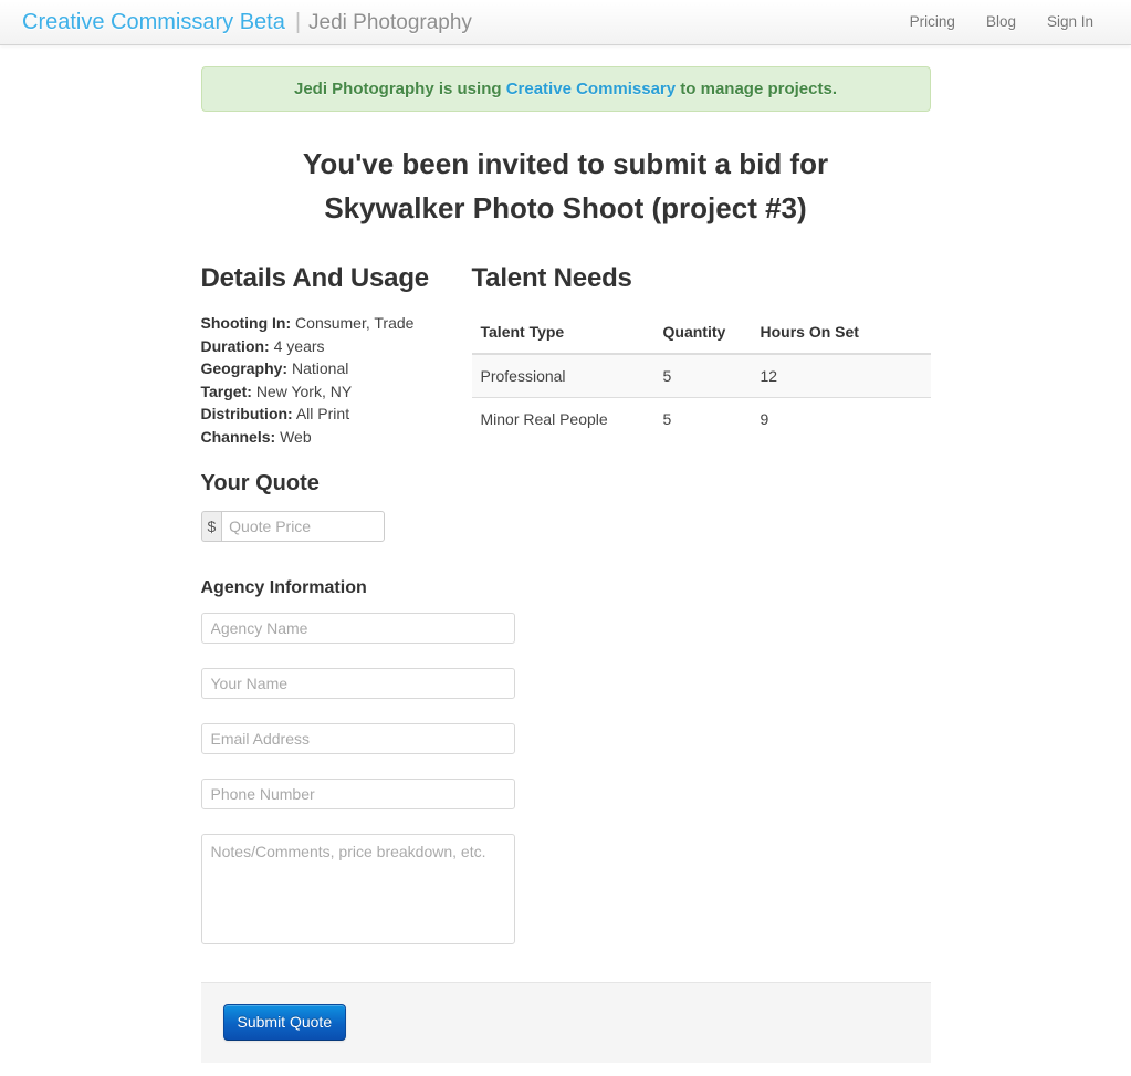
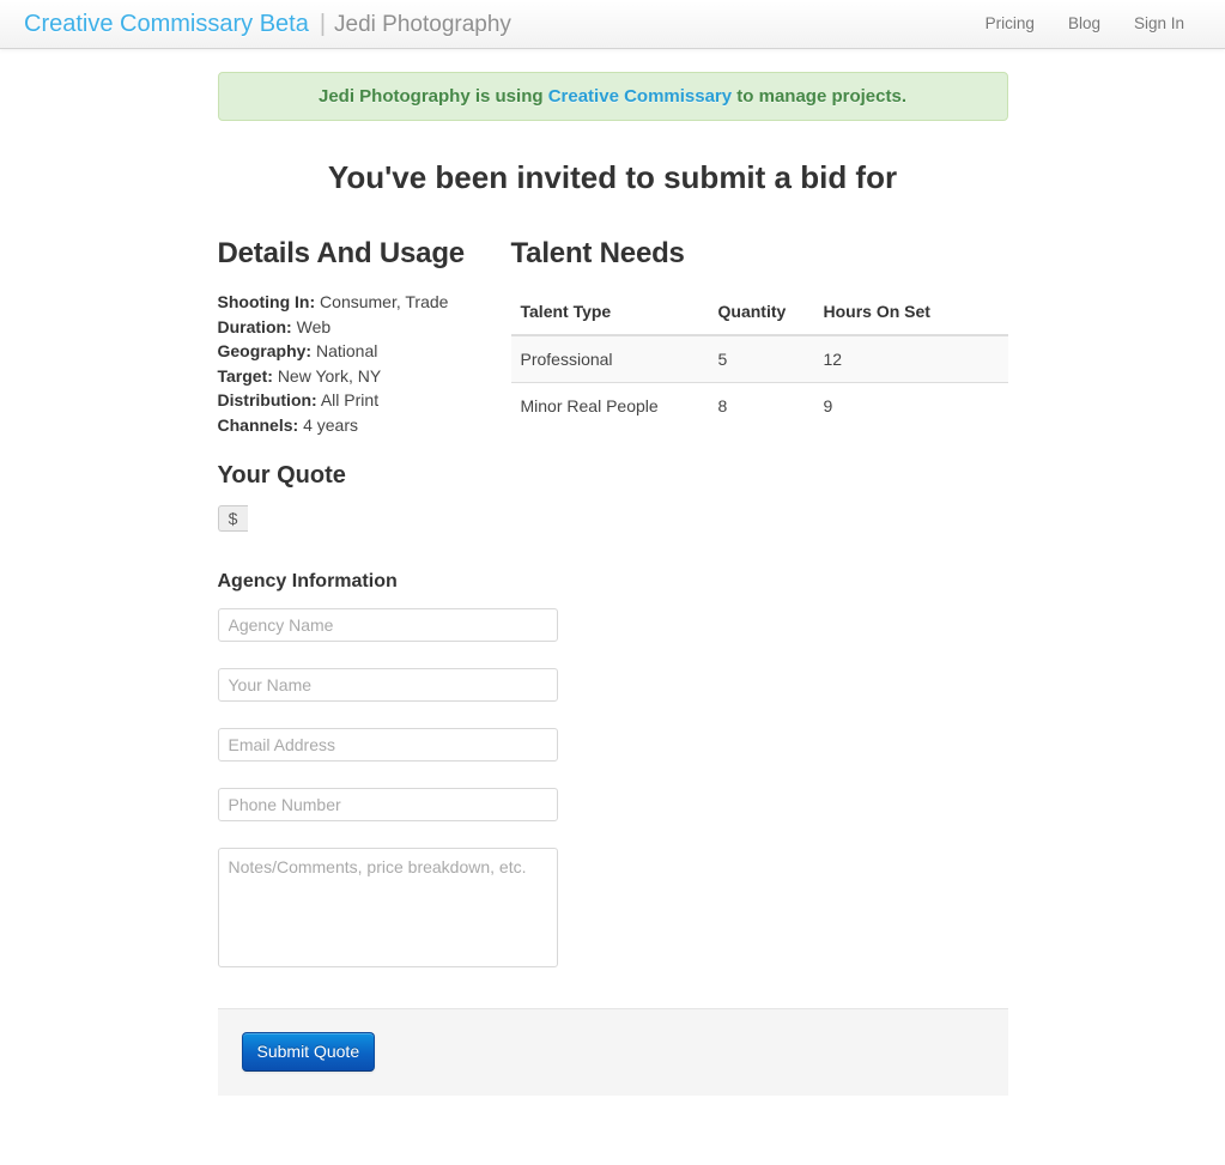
  Creative Commissary Beta
  |
  Jedi Photography
  Pricing
  Blog
  Sign In
  Jedi Photography is using Creative Commissary to manage projects.
  You've been invited to submit a bid for
- Skywalker Photo Shoot (project #3)
  Details And Usage
  Shooting In: Consumer, Trade
- Duration: 4 years
+ Duration: Web
  Geography: National
  Target: New York, NY
  Distribution: All Print
- Channels: Web
+ Channels: 4 years
  Talent Needs
  Talent Type	Quantity	Hours On Set
  Professional	5	12
- Minor Real People	5	9
+ Minor Real People	8	9
  Your Quote
  $
- Quote Price
  Agency Information
  Agency Name
  Your Name
  Email Address
  Phone Number
  Notes/Comments, price breakdown, etc.
  Submit Quote
